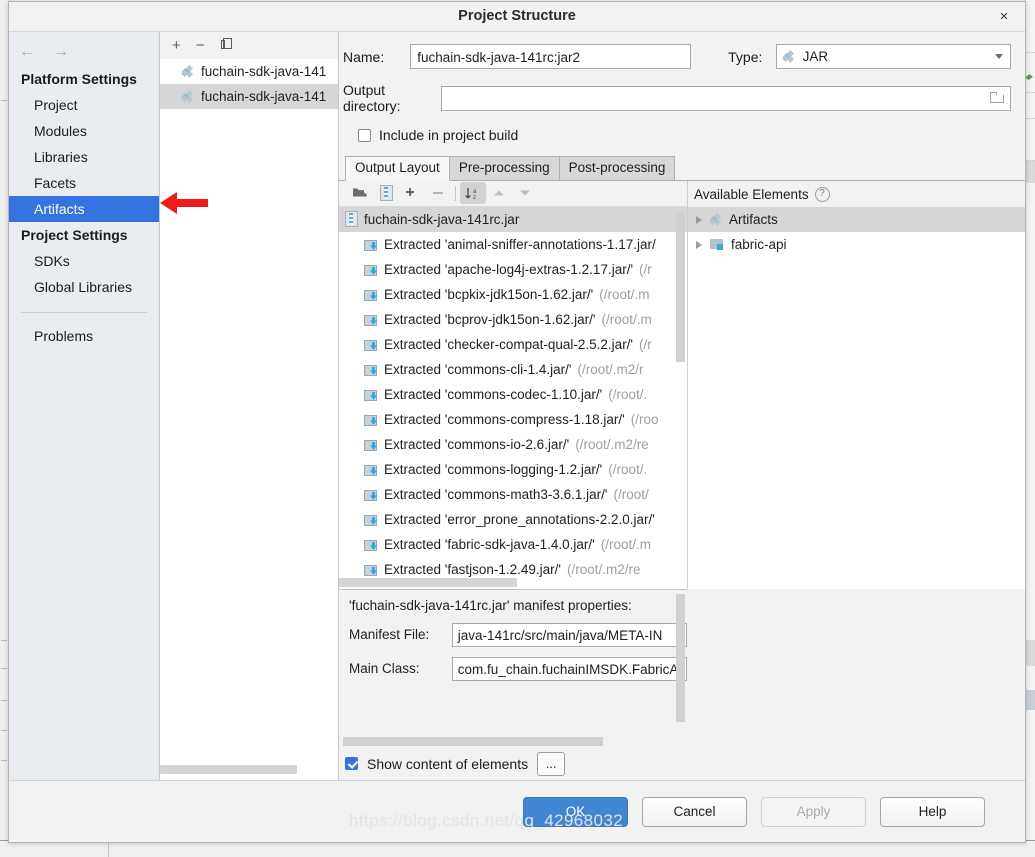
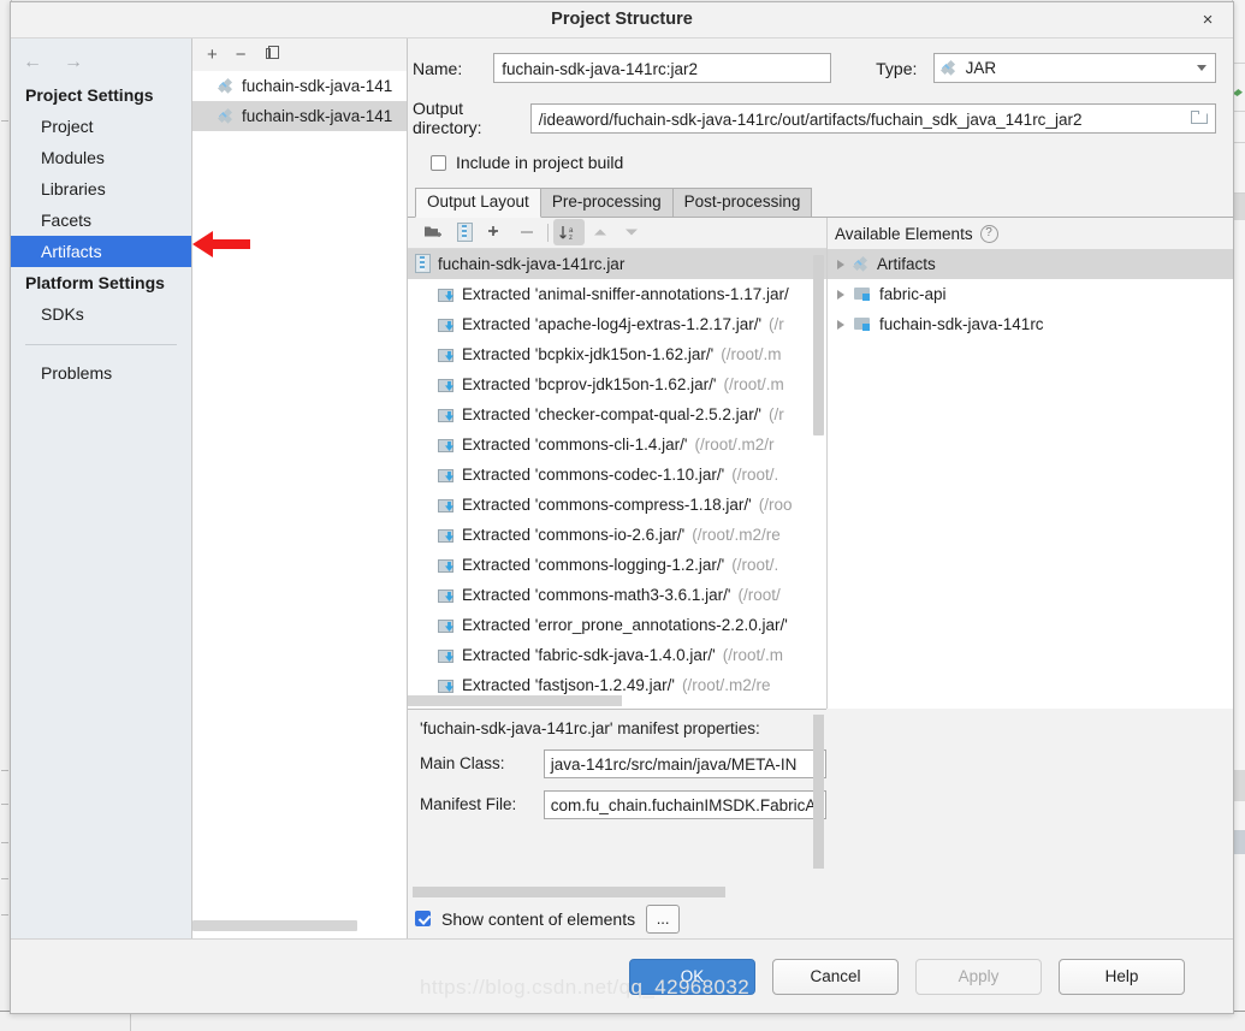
  Project Structure
  ×
  ←
  →
- Platform Settings
+ Project Settings
  Project
  Modules
  Libraries
  Facets
  Artifacts
- Project Settings
+ Platform Settings
  SDKs
- Global Libraries
  Problems
  +
  −
  fuchain-sdk-java-141
  fuchain-sdk-java-141
  Name:
  fuchain-sdk-java-141rc:jar2
  Type:
  JAR
  Output directory:
+ /ideaword/fuchain-sdk-java-141rc/out/artifacts/fuchain_sdk_java_141rc_jar2
  Include in project build
  Output Layout
  Pre-processing
  Post-processing
  fuchain-sdk-java-141rc.jar
  Extracted 'animal-sniffer-annotations-1.17.jar/
  Extracted 'apache-log4j-extras-1.2.17.jar/'
  (/r
  Extracted 'bcpkix-jdk15on-1.62.jar/'
  (/root/.m
  Extracted 'bcprov-jdk15on-1.62.jar/'
  (/root/.m
  Extracted 'checker-compat-qual-2.5.2.jar/'
  (/r
  Extracted 'commons-cli-1.4.jar/'
  (/root/.m2/r
  Extracted 'commons-codec-1.10.jar/'
  (/root/.
  Extracted 'commons-compress-1.18.jar/'
  (/roo
  Extracted 'commons-io-2.6.jar/'
  (/root/.m2/re
  Extracted 'commons-logging-1.2.jar/'
  (/root/.
  Extracted 'commons-math3-3.6.1.jar/'
  (/root/
  Extracted 'error_prone_annotations-2.2.0.jar/'
  Extracted 'fabric-sdk-java-1.4.0.jar/'
  (/root/.m
  Extracted 'fastjson-1.2.49.jar/'
  (/root/.m2/re
  Available Elements
  ?
  Artifacts
  fabric-api
+ fuchain-sdk-java-141rc
  'fuchain-sdk-java-141rc.jar' manifest properties:
- Manifest File:
+ Main Class:
  java-141rc/src/main/java/META-IN
- Main Class:
+ Manifest File:
  com.fu_chain.fuchainIMSDK.FabricA
  Show content of elements
  ...
  https://blog.csdn.net/qq_42968032
  OK
  Cancel
  Apply
  Help
